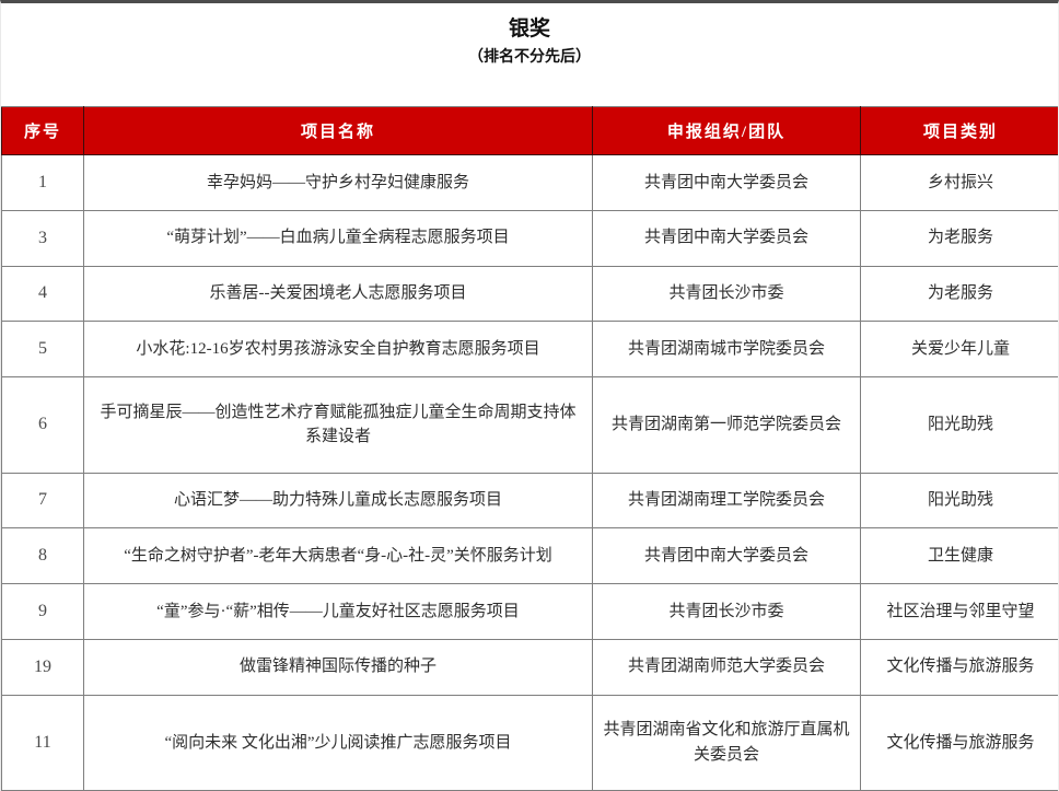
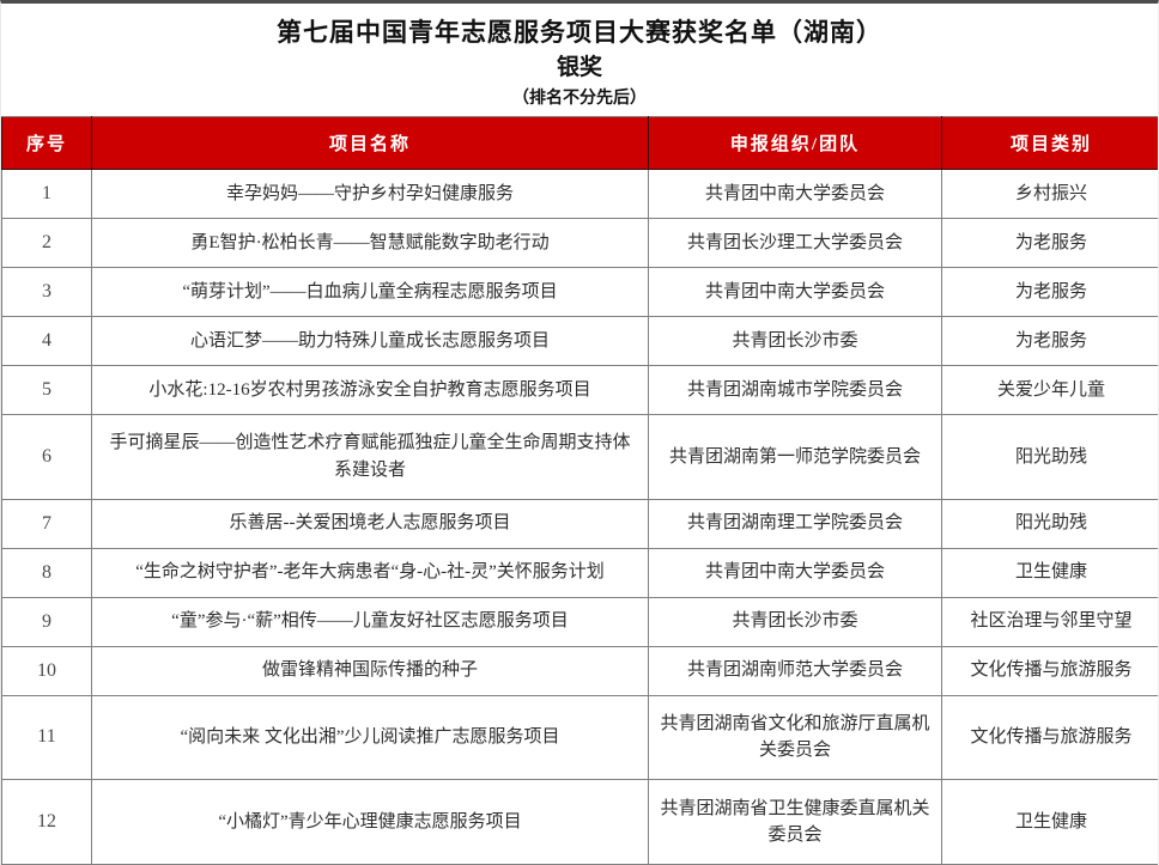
+ 第七届中国青年志愿服务项目大赛获奖名单（湖南）
  银奖
  （排名不分先后）
  序号	项目名称	申报组织/团队	项目类别
  1	幸孕妈妈——守护乡村孕妇健康服务	共青团中南大学委员会	乡村振兴
+ 2	勇E智护·松柏长青——智慧赋能数字助老行动	共青团长沙理工大学委员会	为老服务
  3	“萌芽计划”——白血病儿童全病程志愿服务项目	共青团中南大学委员会	为老服务
- 4	乐善居--关爱困境老人志愿服务项目	共青团长沙市委	为老服务
+ 4	心语汇梦——助力特殊儿童成长志愿服务项目	共青团长沙市委	为老服务
  5	小水花:12-16岁农村男孩游泳安全自护教育志愿服务项目	共青团湖南城市学院委员会	关爱少年儿童
  6	手可摘星辰——创造性艺术疗育赋能孤独症儿童全生命周期支持体系建设者	共青团湖南第一师范学院委员会	阳光助残
- 7	心语汇梦——助力特殊儿童成长志愿服务项目	共青团湖南理工学院委员会	阳光助残
+ 7	乐善居--关爱困境老人志愿服务项目	共青团湖南理工学院委员会	阳光助残
  8	“生命之树守护者”-老年大病患者“身-心-社-灵”关怀服务计划	共青团中南大学委员会	卫生健康
  9	“童”参与·“薪”相传——儿童友好社区志愿服务项目	共青团长沙市委	社区治理与邻里守望
- 19	做雷锋精神国际传播的种子	共青团湖南师范大学委员会	文化传播与旅游服务
+ 10	做雷锋精神国际传播的种子	共青团湖南师范大学委员会	文化传播与旅游服务
  11	“阅向未来 文化出湘”少儿阅读推广志愿服务项目	共青团湖南省文化和旅游厅直属机关委员会	文化传播与旅游服务
+ 12	“小橘灯”青少年心理健康志愿服务项目	共青团湖南省卫生健康委直属机关委员会	卫生健康
